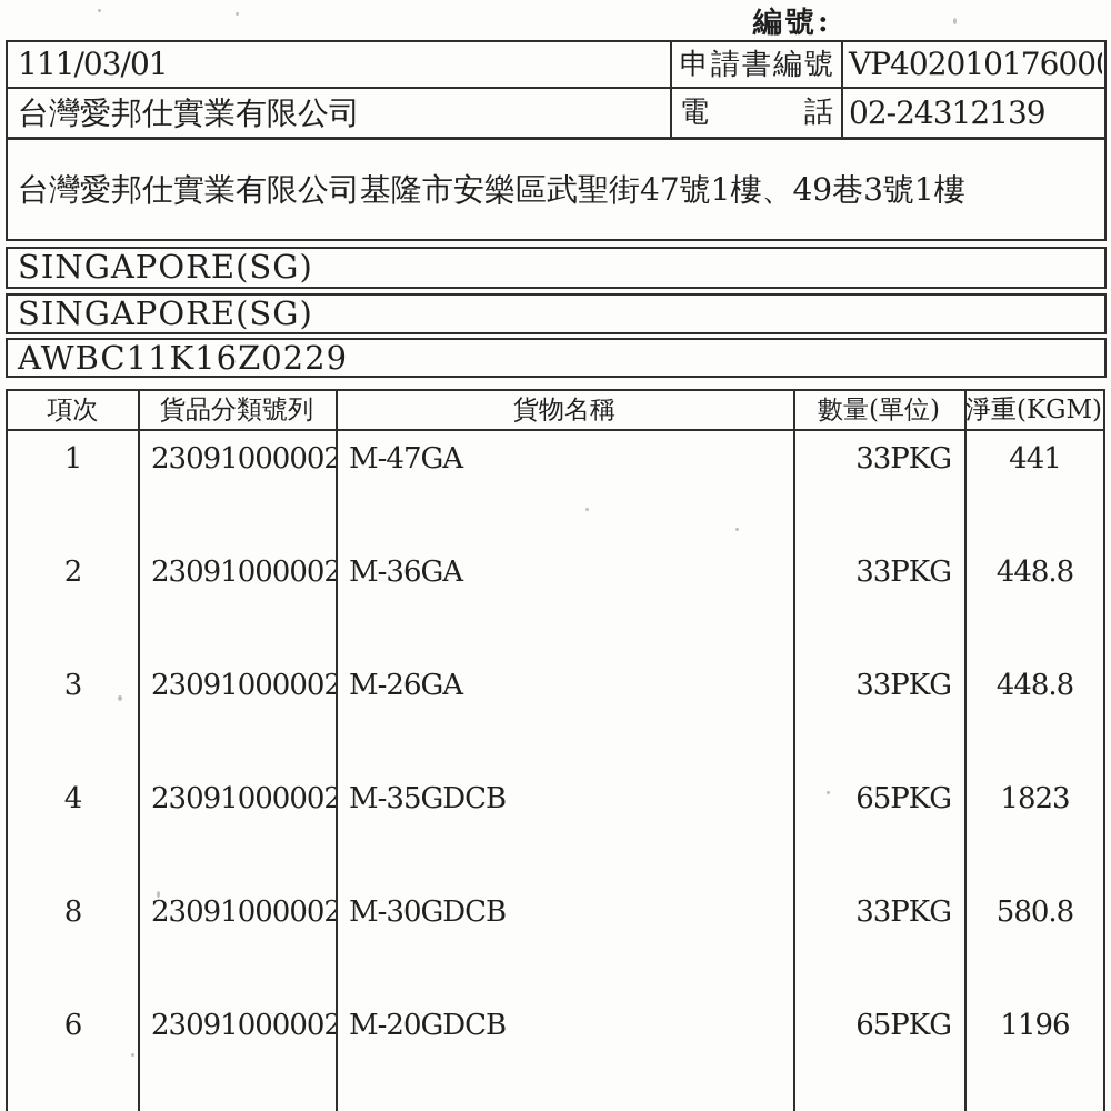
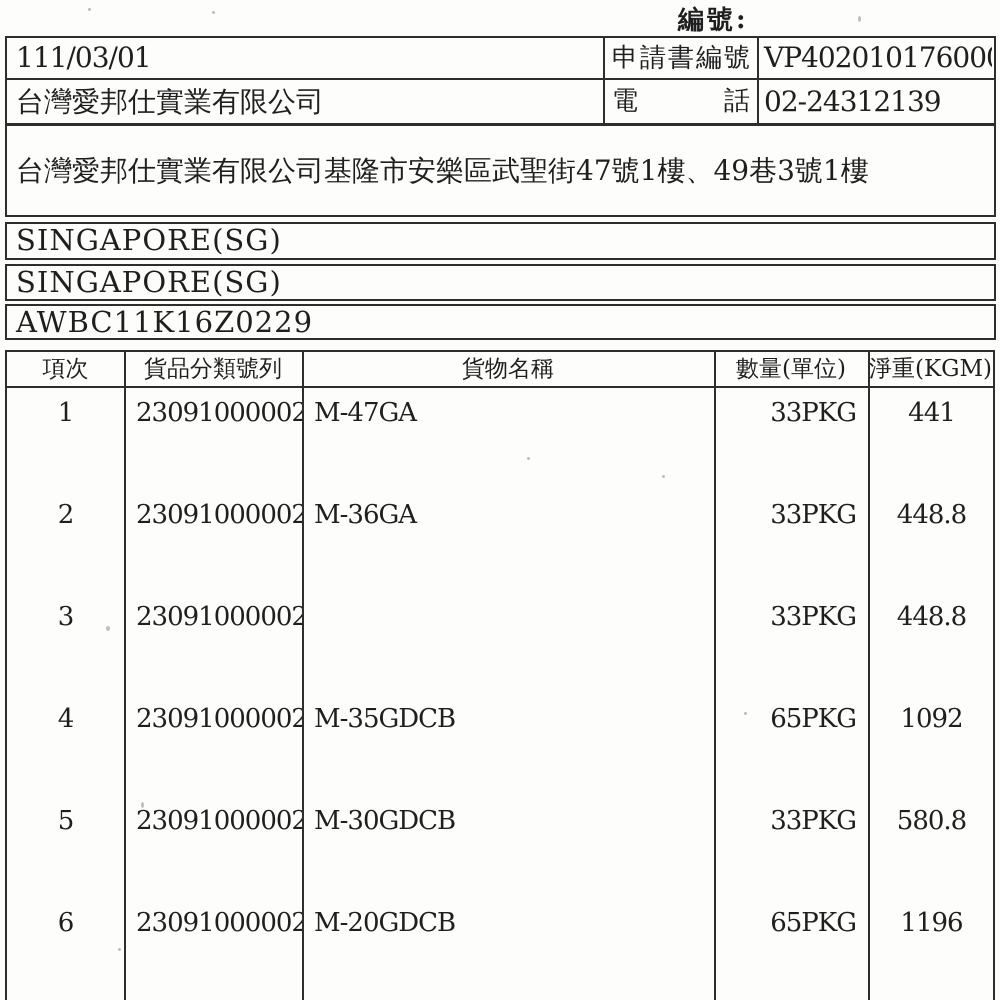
  編號:
  111/03/01
  申請書編號
  VP40201017600
  台灣愛邦仕實業有限公司
  電話
  02-24312139
  台灣愛邦仕實業有限公司基隆市安樂區武聖街47號1樓、49巷3號1樓
  SINGAPORE(SG)
  SINGAPORE(SG)
  AWBC11K16Z0229
  項次
  貨品分類號列
  貨物名稱
  數量(單位)
  淨重(KGM)
  1
  23091000002
  M-47GA
  33PKG
  441
  2
  23091000002
  M-36GA
  33PKG
  448.8
  3
  23091000002
- M-26GA
  33PKG
  448.8
  4
  23091000002
  M-35GDCB
  65PKG
- 1823
+ 1092
- 8
+ 5
  23091000002
  M-30GDCB
  33PKG
  580.8
  6
  23091000002
  M-20GDCB
  65PKG
  1196
